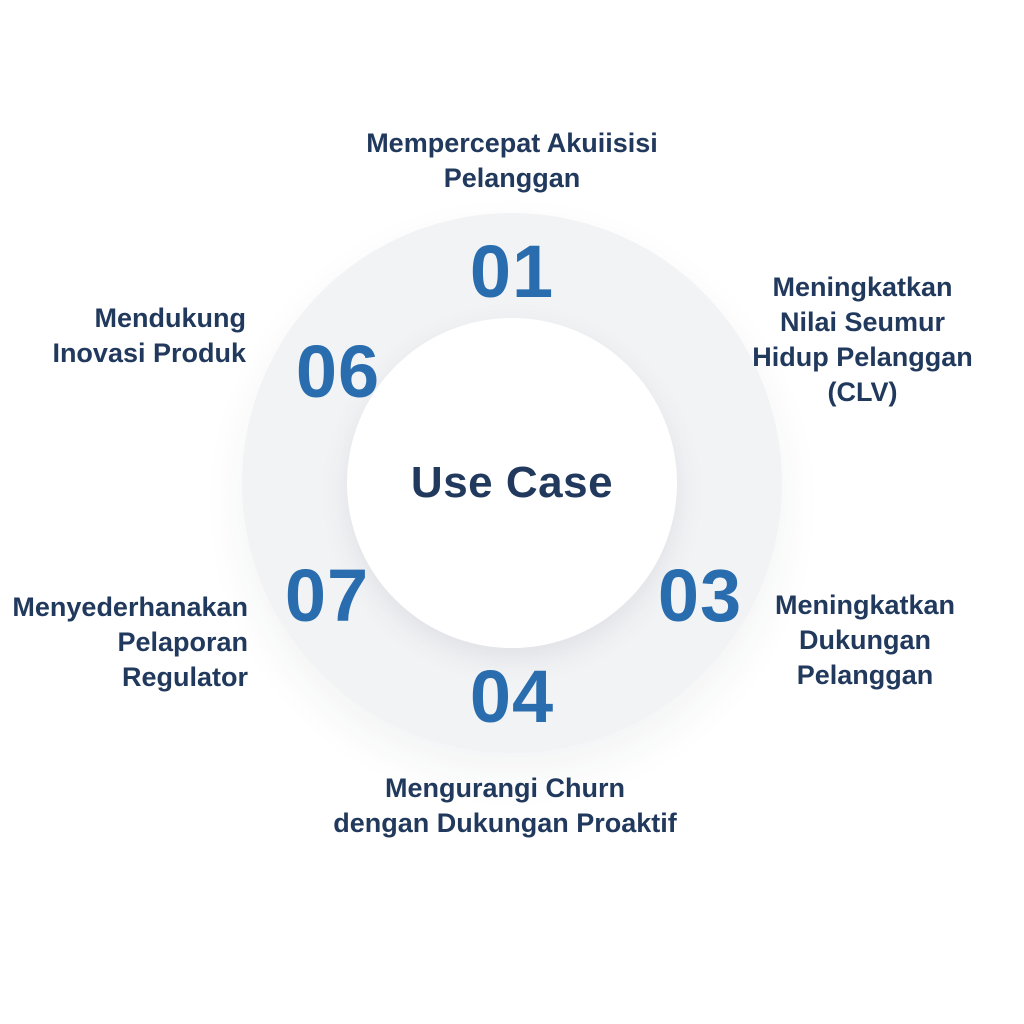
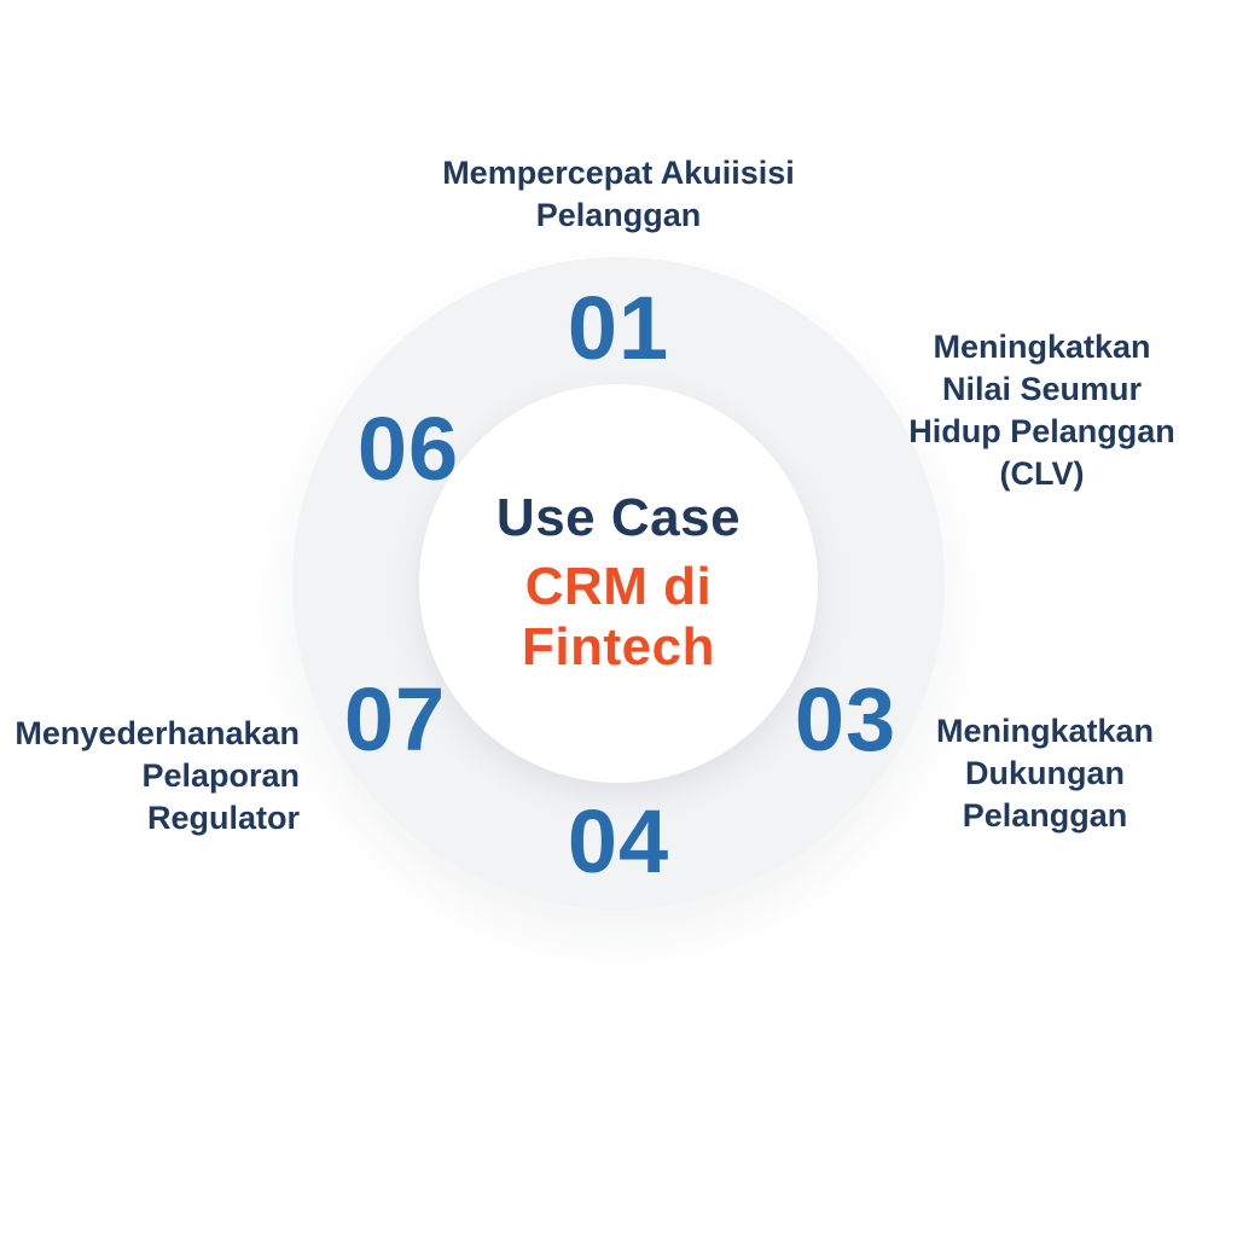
  Use Case
+ CRM di
+ Fintech
  01
  03
  04
  07
  06
  Mempercepat Akuiisisi
  Pelanggan
  Meningkatkan
  Nilai Seumur
  Hidup Pelanggan
  (CLV)
  Meningkatkan
  Dukungan
  Pelanggan
- Mengurangi Churn
- dengan Dukungan Proaktif
  Menyederhanakan
  Pelaporan
  Regulator
- Mendukung
- Inovasi Produk
